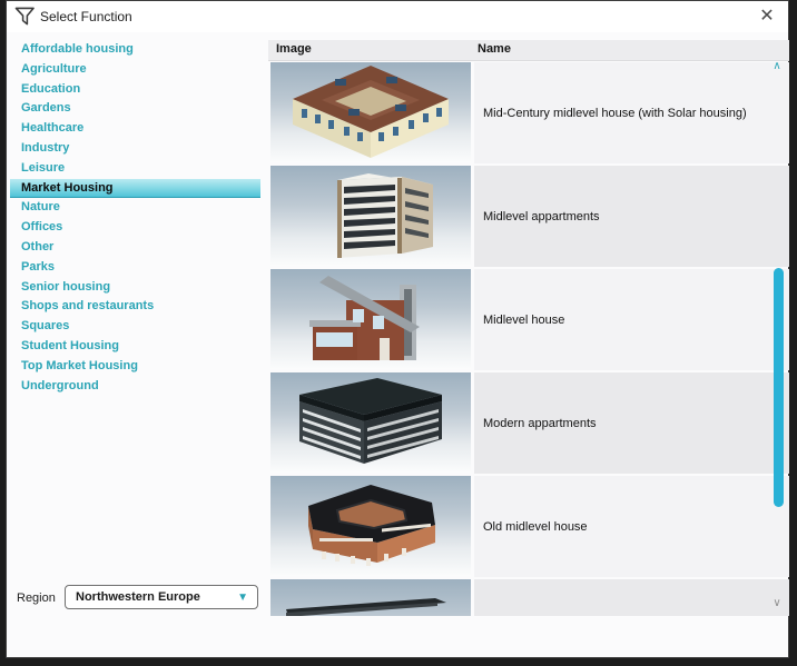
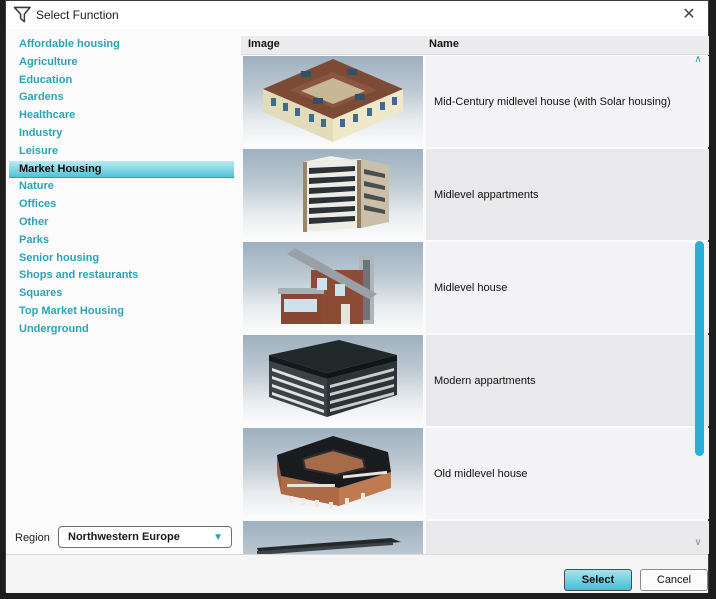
  Select Function
  ✕
  Affordable housing
  Agriculture
  Education
  Gardens
  Healthcare
  Industry
  Leisure
  Market Housing
  Nature
  Offices
  Other
  Parks
  Senior housing
  Shops and restaurants
  Squares
- Student Housing
  Top Market Housing
  Underground
  Image
  Name
  Mid-Century midlevel house (with Solar housing)
  Midlevel appartments
  Midlevel house
  Modern appartments
  Old midlevel house
  ∧
  ∨
  Region
  Northwestern Europe
  ▼
+ Select
+ Cancel
